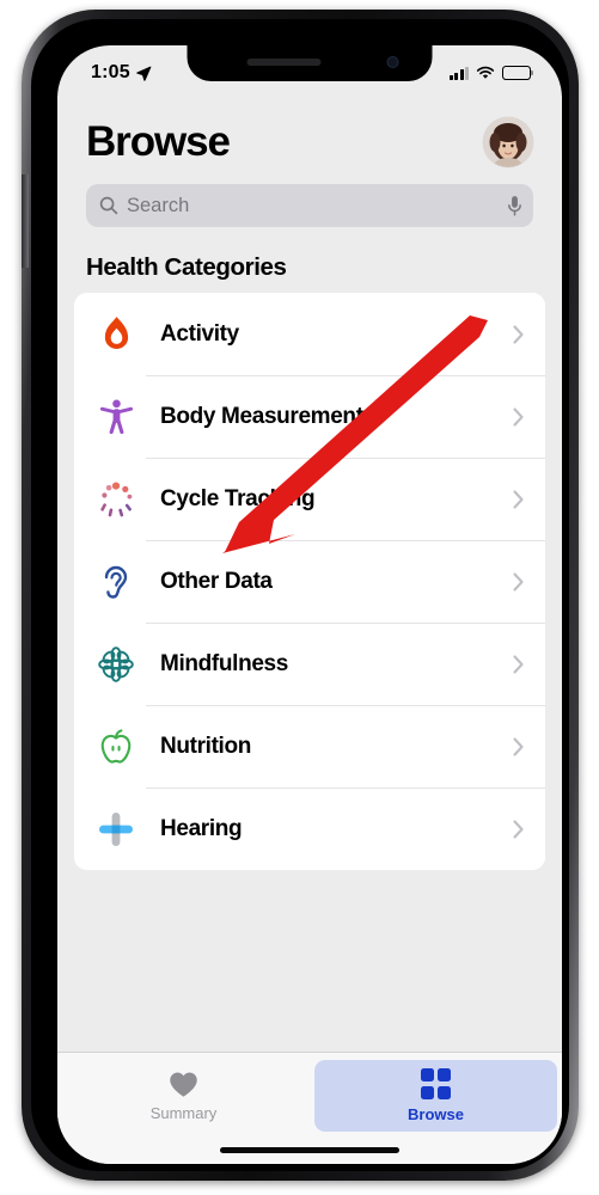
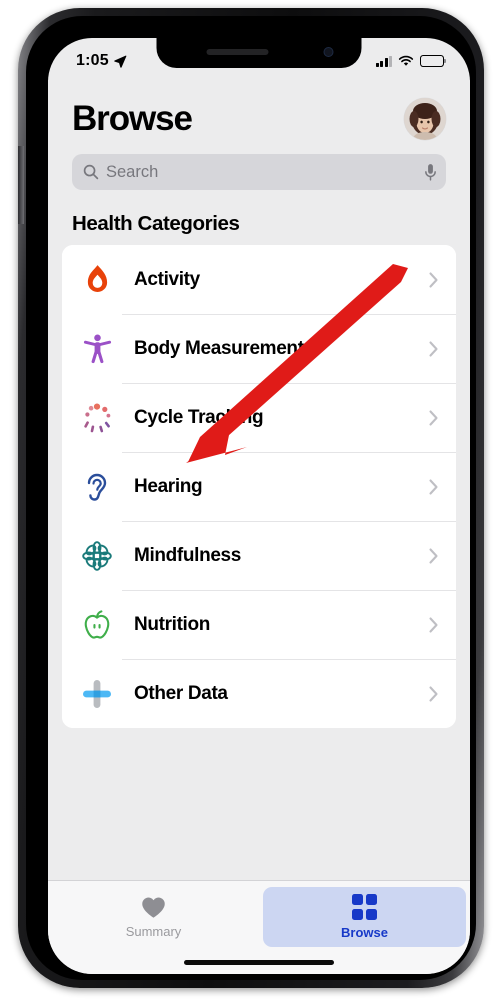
  1:05
  Browse
  Search
  Health Categories
  Activity
  Body Measuremen
  Cycle Tracg
- Other Data
+ Hearing
  Mindfulness
  Nutrition
- Hearing
+ Other Data
  Summary
  Browse
